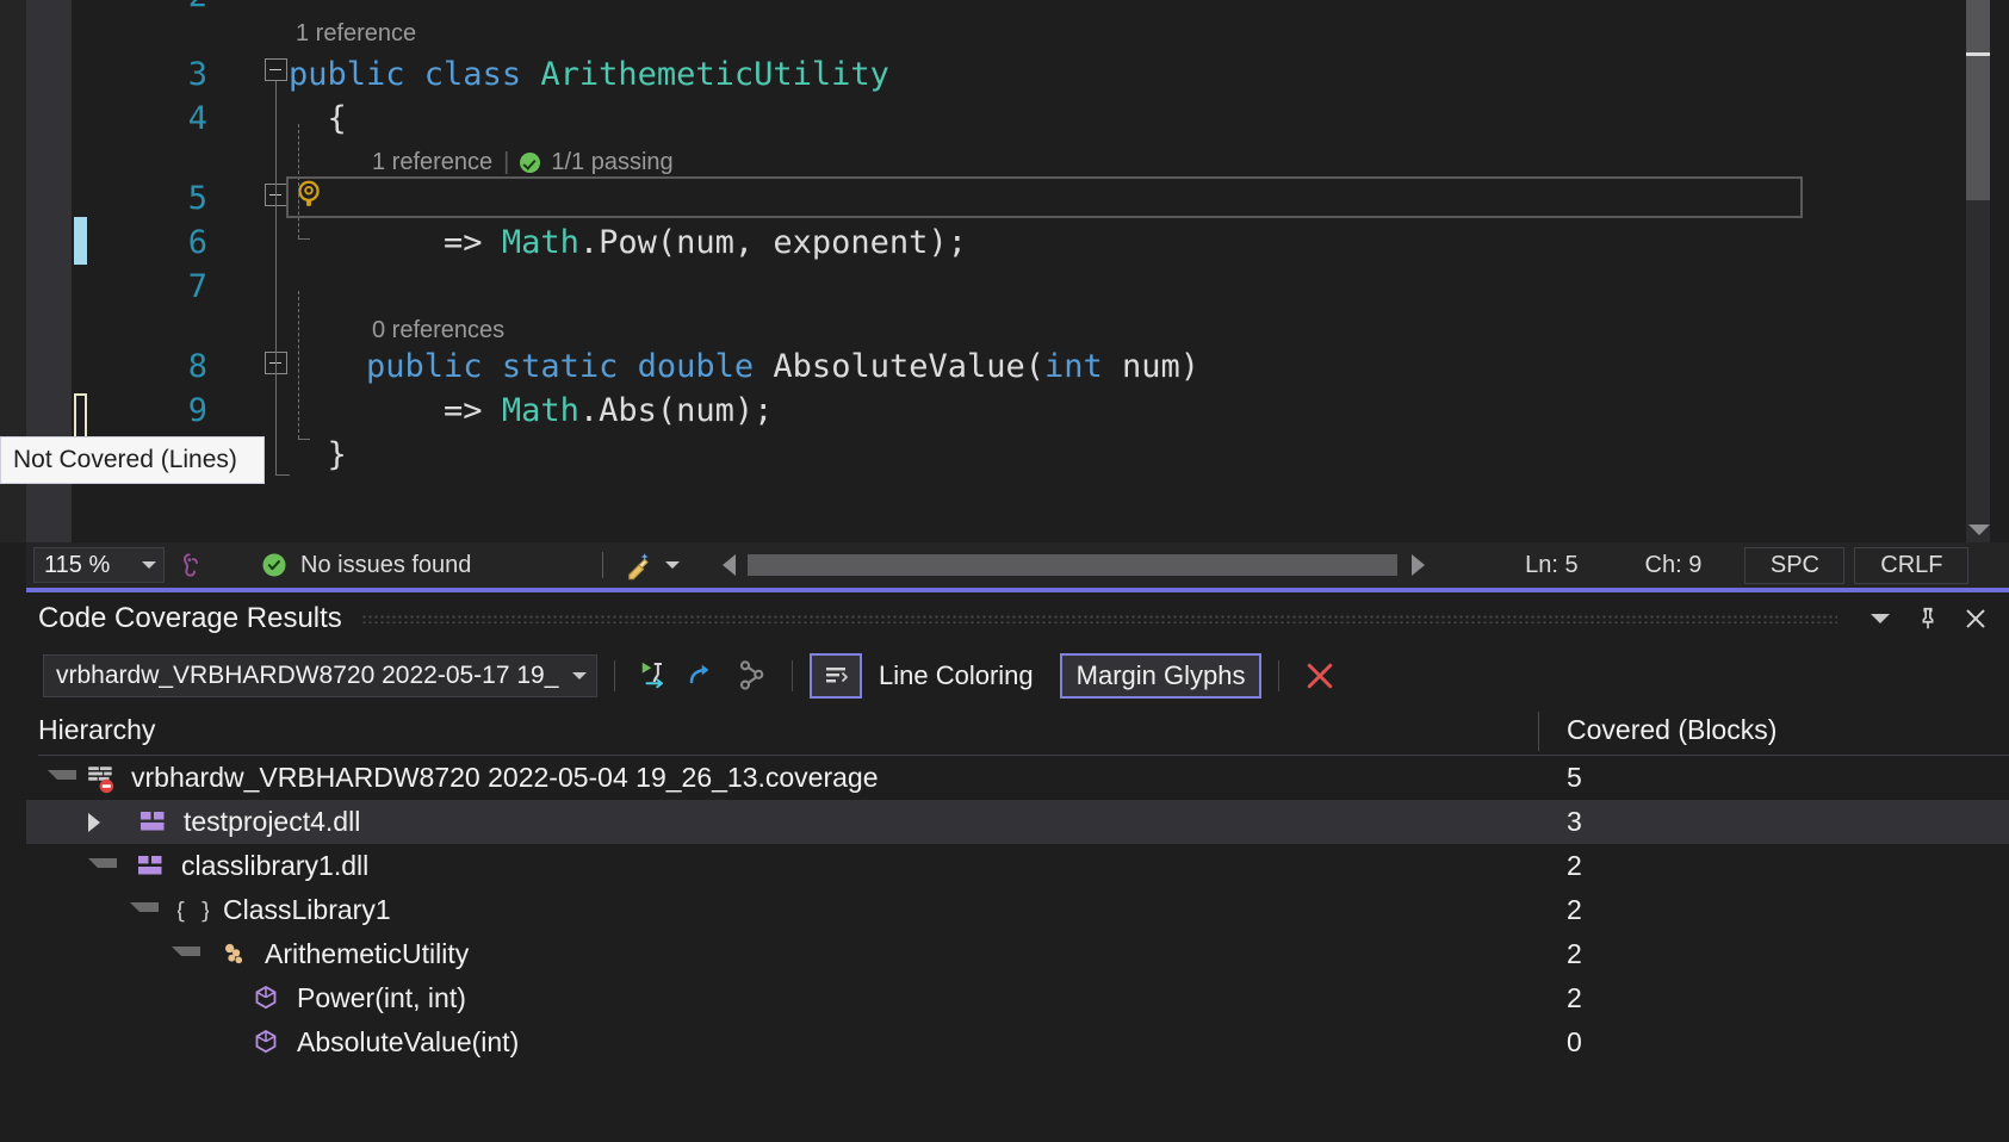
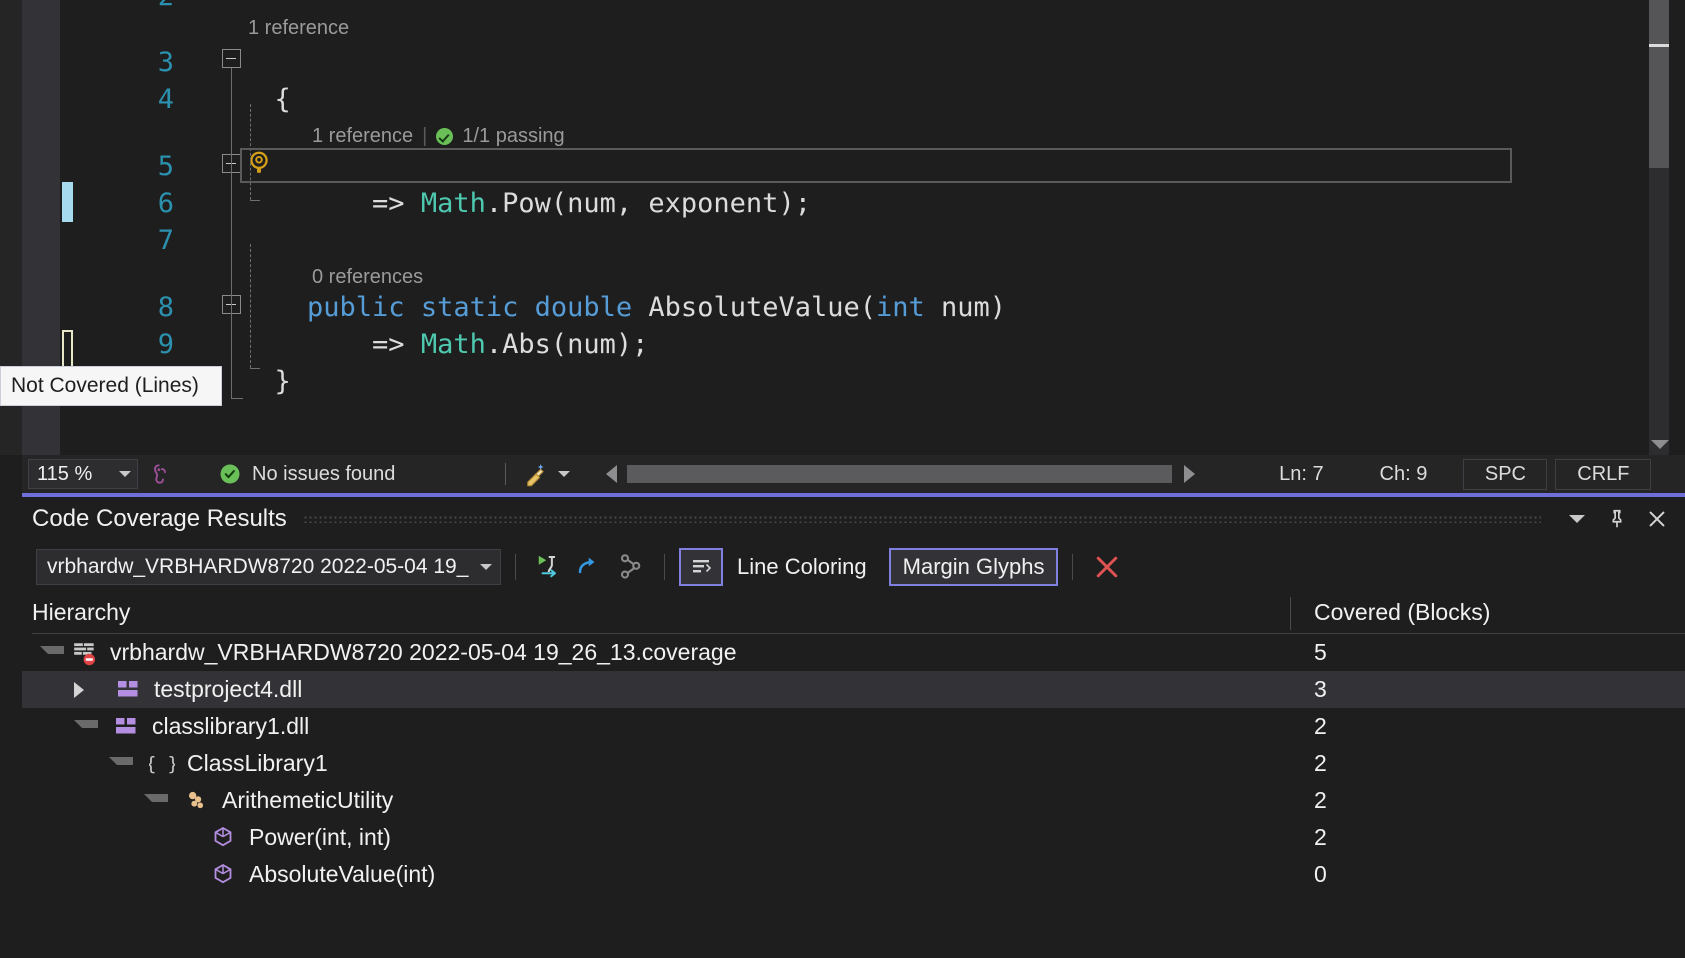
  3
  4
  5
  6
  7
  8
  9
  1 reference
  1 reference
  |
  1/1 passing
  0 references
- public class ArithemeticUtility
  {
  => Math.Pow(num, exponent);
  public static double AbsoluteValue(int num)
  => Math.Abs(num);
  }
  Not Covered (Lines)
  115 %
  No issues found
- Ln: 5
+ Ln: 7
  Ch: 9
  SPC
  CRLF
  Code Coverage Results
- vrbhardw_VRBHARDW8720 2022-05-17 19_
+ vrbhardw_VRBHARDW8720 2022-05-04 19_
  Line Coloring
  Margin Glyphs
  Hierarchy
  Covered (Blocks)
  vrbhardw_VRBHARDW8720 2022-05-04 19_26_13.coverage
  5
  testproject4.dll
  3
  classlibrary1.dll
  2
  { }
  ClassLibrary1
  2
  ArithemeticUtility
  2
  Power(int, int)
  2
  AbsoluteValue(int)
  0
